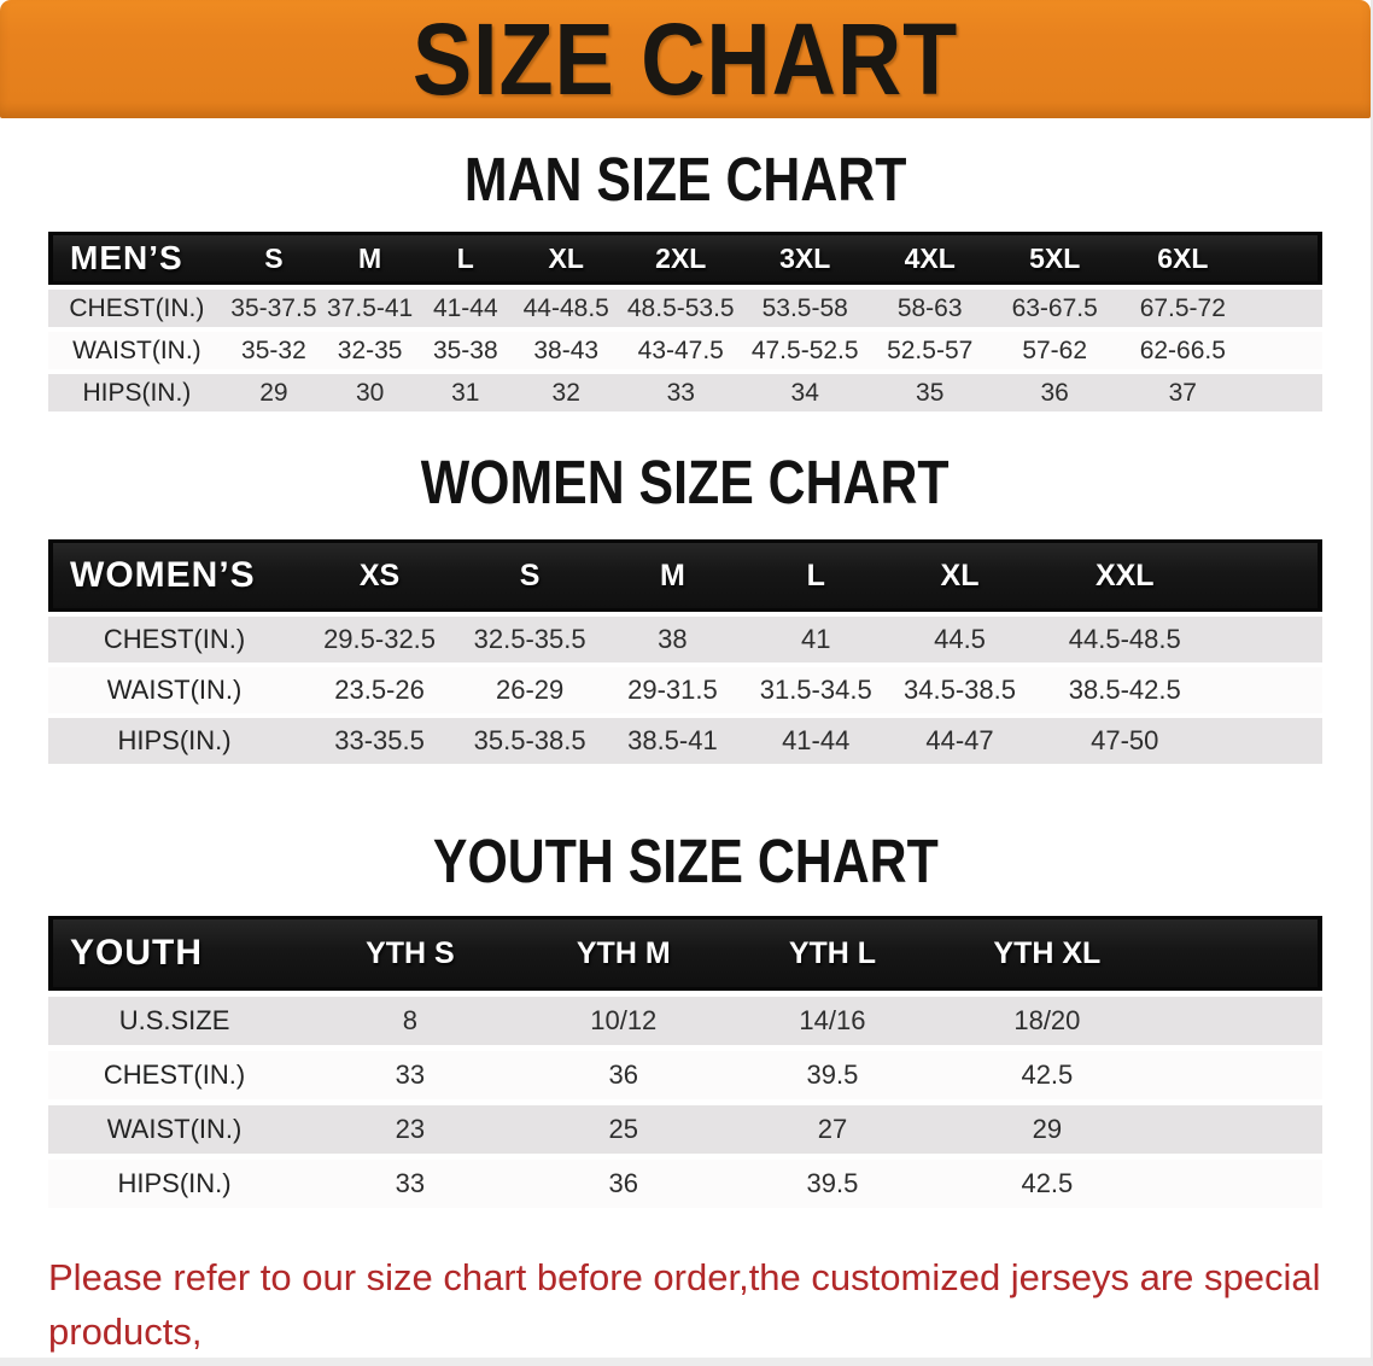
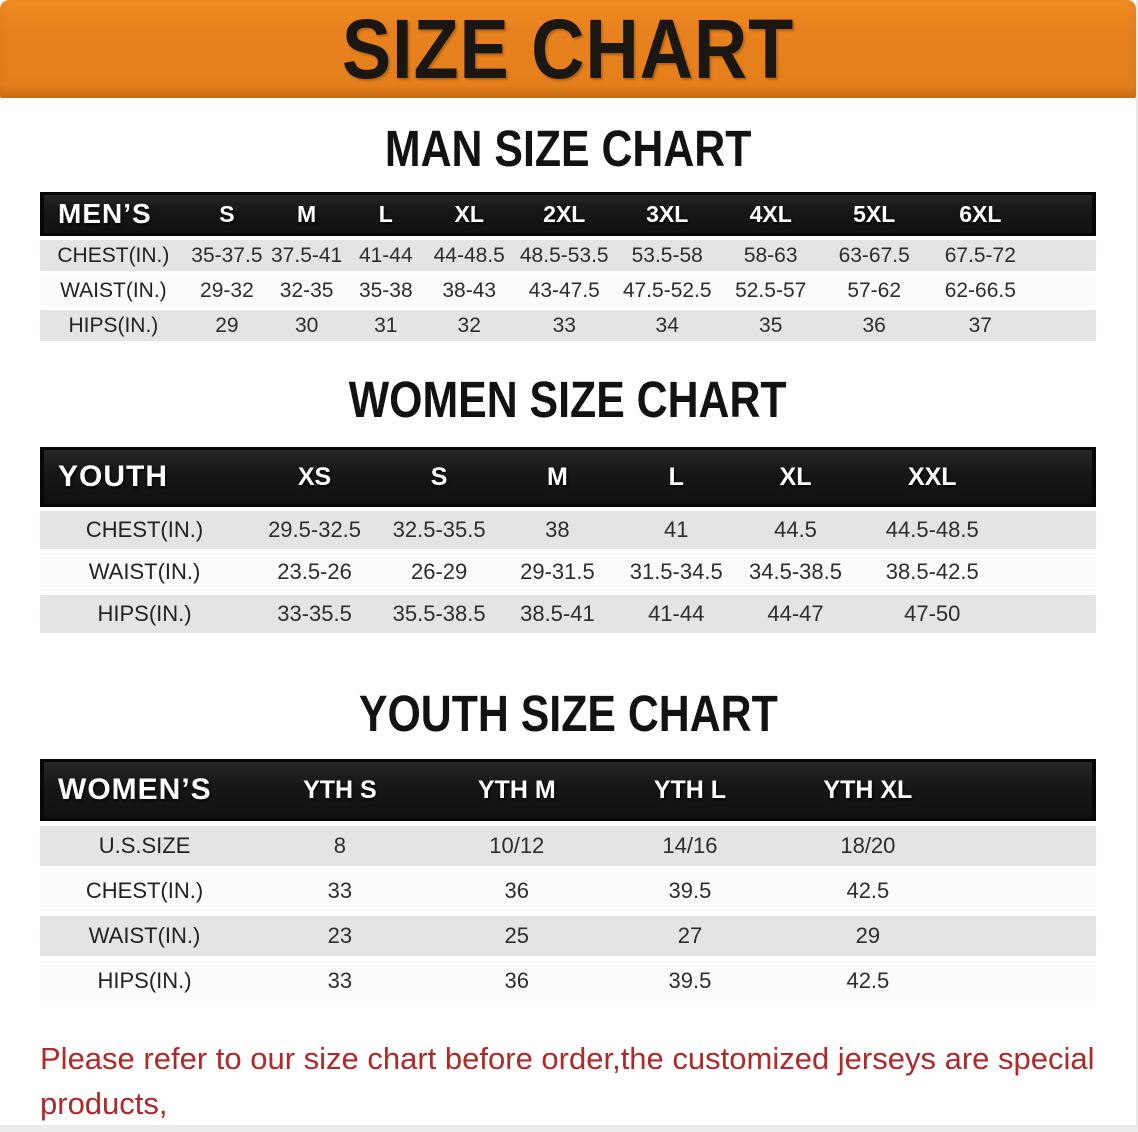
  SIZE CHART
  MAN SIZE CHART
  MEN’S	S	M	L	XL	2XL	3XL	4XL	5XL	6XL
  CHEST(IN.)	35-37.5	37.5-41	41-44	44-48.5	48.5-53.5	53.5-58	58-63	63-67.5	67.5-72
- WAIST(IN.)	35-32	32-35	35-38	38-43	43-47.5	47.5-52.5	52.5-57	57-62	62-66.5
+ WAIST(IN.)	29-32	32-35	35-38	38-43	43-47.5	47.5-52.5	52.5-57	57-62	62-66.5
  HIPS(IN.)	29	30	31	32	33	34	35	36	37
  WOMEN SIZE CHART
- WOMEN’S	XS	S	M	L	XL	XXL
+ YOUTH	XS	S	M	L	XL	XXL
  CHEST(IN.)	29.5-32.5	32.5-35.5	38	41	44.5	44.5-48.5
  WAIST(IN.)	23.5-26	26-29	29-31.5	31.5-34.5	34.5-38.5	38.5-42.5
  HIPS(IN.)	33-35.5	35.5-38.5	38.5-41	41-44	44-47	47-50
  YOUTH SIZE CHART
- YOUTH	YTH S	YTH M	YTH L	YTH XL
+ WOMEN’S	YTH S	YTH M	YTH L	YTH XL
  U.S.SIZE	8	10/12	14/16	18/20
  CHEST(IN.)	33	36	39.5	42.5
  WAIST(IN.)	23	25	27	29
  HIPS(IN.)	33	36	39.5	42.5
  Please refer to our size chart before order,the customized jerseys are special products,
